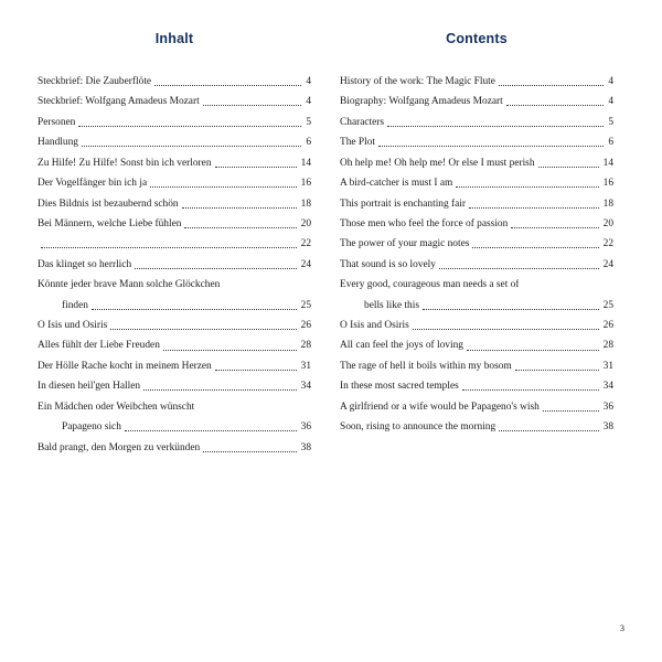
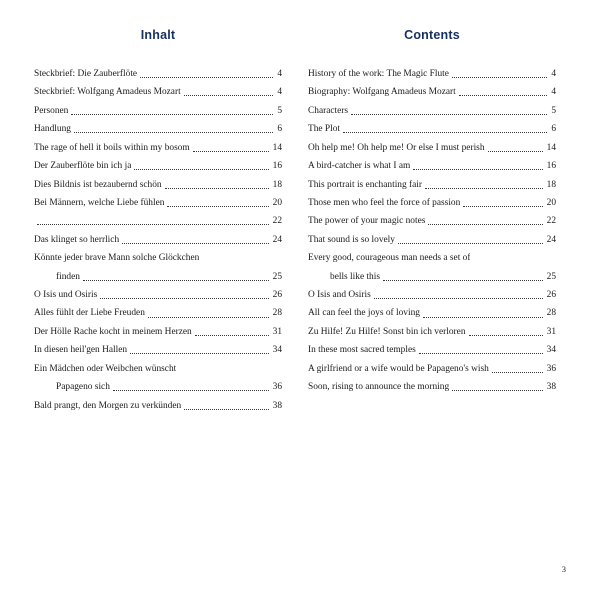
  Inhalt
  Steckbrief: Die Zauberflöte
  4
  Steckbrief: Wolfgang Amadeus Mozart
  4
  Personen
  5
  Handlung
  6
- Zu Hilfe! Zu Hilfe! Sonst bin ich verloren
+ The rage of hell it boils within my bosom
  14
- Der Vogelfänger bin ich ja
+ Der Zauberflöte bin ich ja
  16
  Dies Bildnis ist bezaubernd schön
  18
  Bei Männern, welche Liebe fühlen
  20
  22
  Das klinget so herrlich
  24
  Könnte jeder brave Mann solche Glöckchen
  finden
  25
  O Isis und Osiris
  26
  Alles fühlt der Liebe Freuden
  28
  Der Hölle Rache kocht in meinem Herzen
  31
  In diesen heil'gen Hallen
  34
  Ein Mädchen oder Weibchen wünscht
  Papageno sich
  36
  Bald prangt, den Morgen zu verkünden
  38
  Contents
  History of the work: The Magic Flute
  4
  Biography: Wolfgang Amadeus Mozart
  4
  Characters
  5
  The Plot
  6
  Oh help me! Oh help me! Or else I must perish
  14
- A bird-catcher is must I am
+ A bird-catcher is what I am
  16
  This portrait is enchanting fair
  18
  Those men who feel the force of passion
  20
  The power of your magic notes
  22
  That sound is so lovely
  24
  Every good, courageous man needs a set of
  bells like this
  25
  O Isis and Osiris
  26
  All can feel the joys of loving
  28
- The rage of hell it boils within my bosom
+ Zu Hilfe! Zu Hilfe! Sonst bin ich verloren
  31
  In these most sacred temples
  34
  A girlfriend or a wife would be Papageno's wish
  36
  Soon, rising to announce the morning
  38
  3
